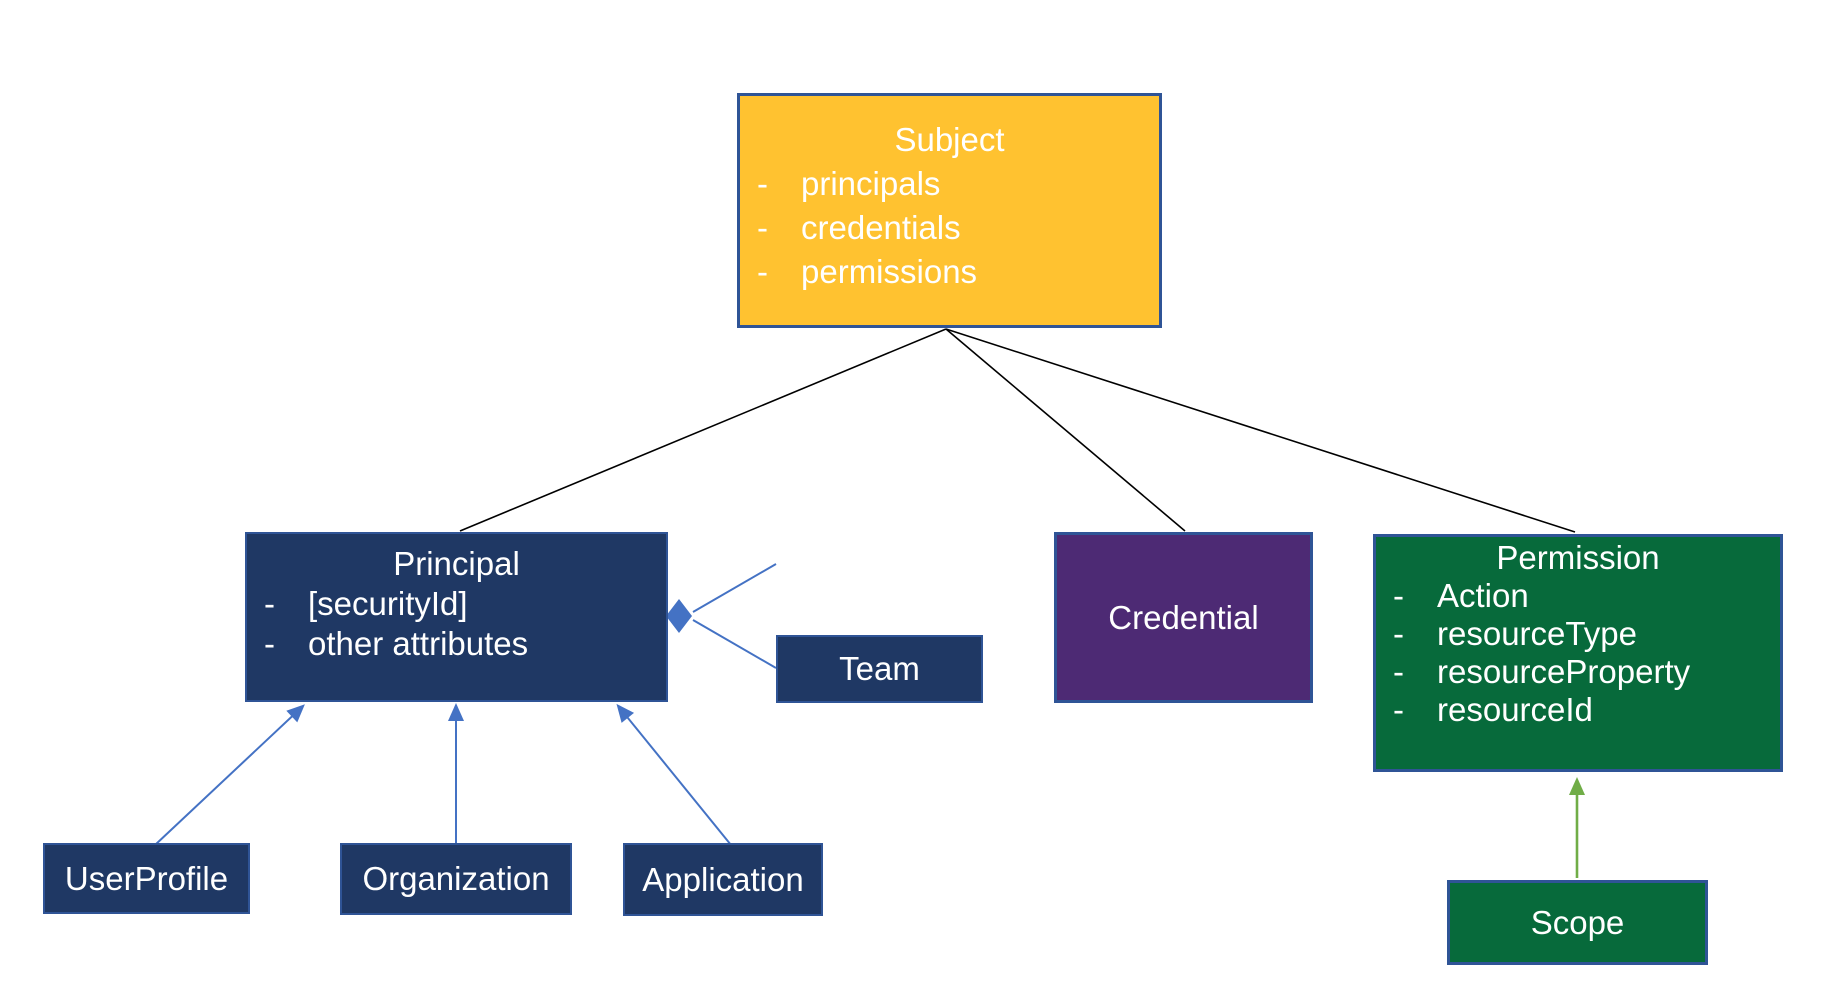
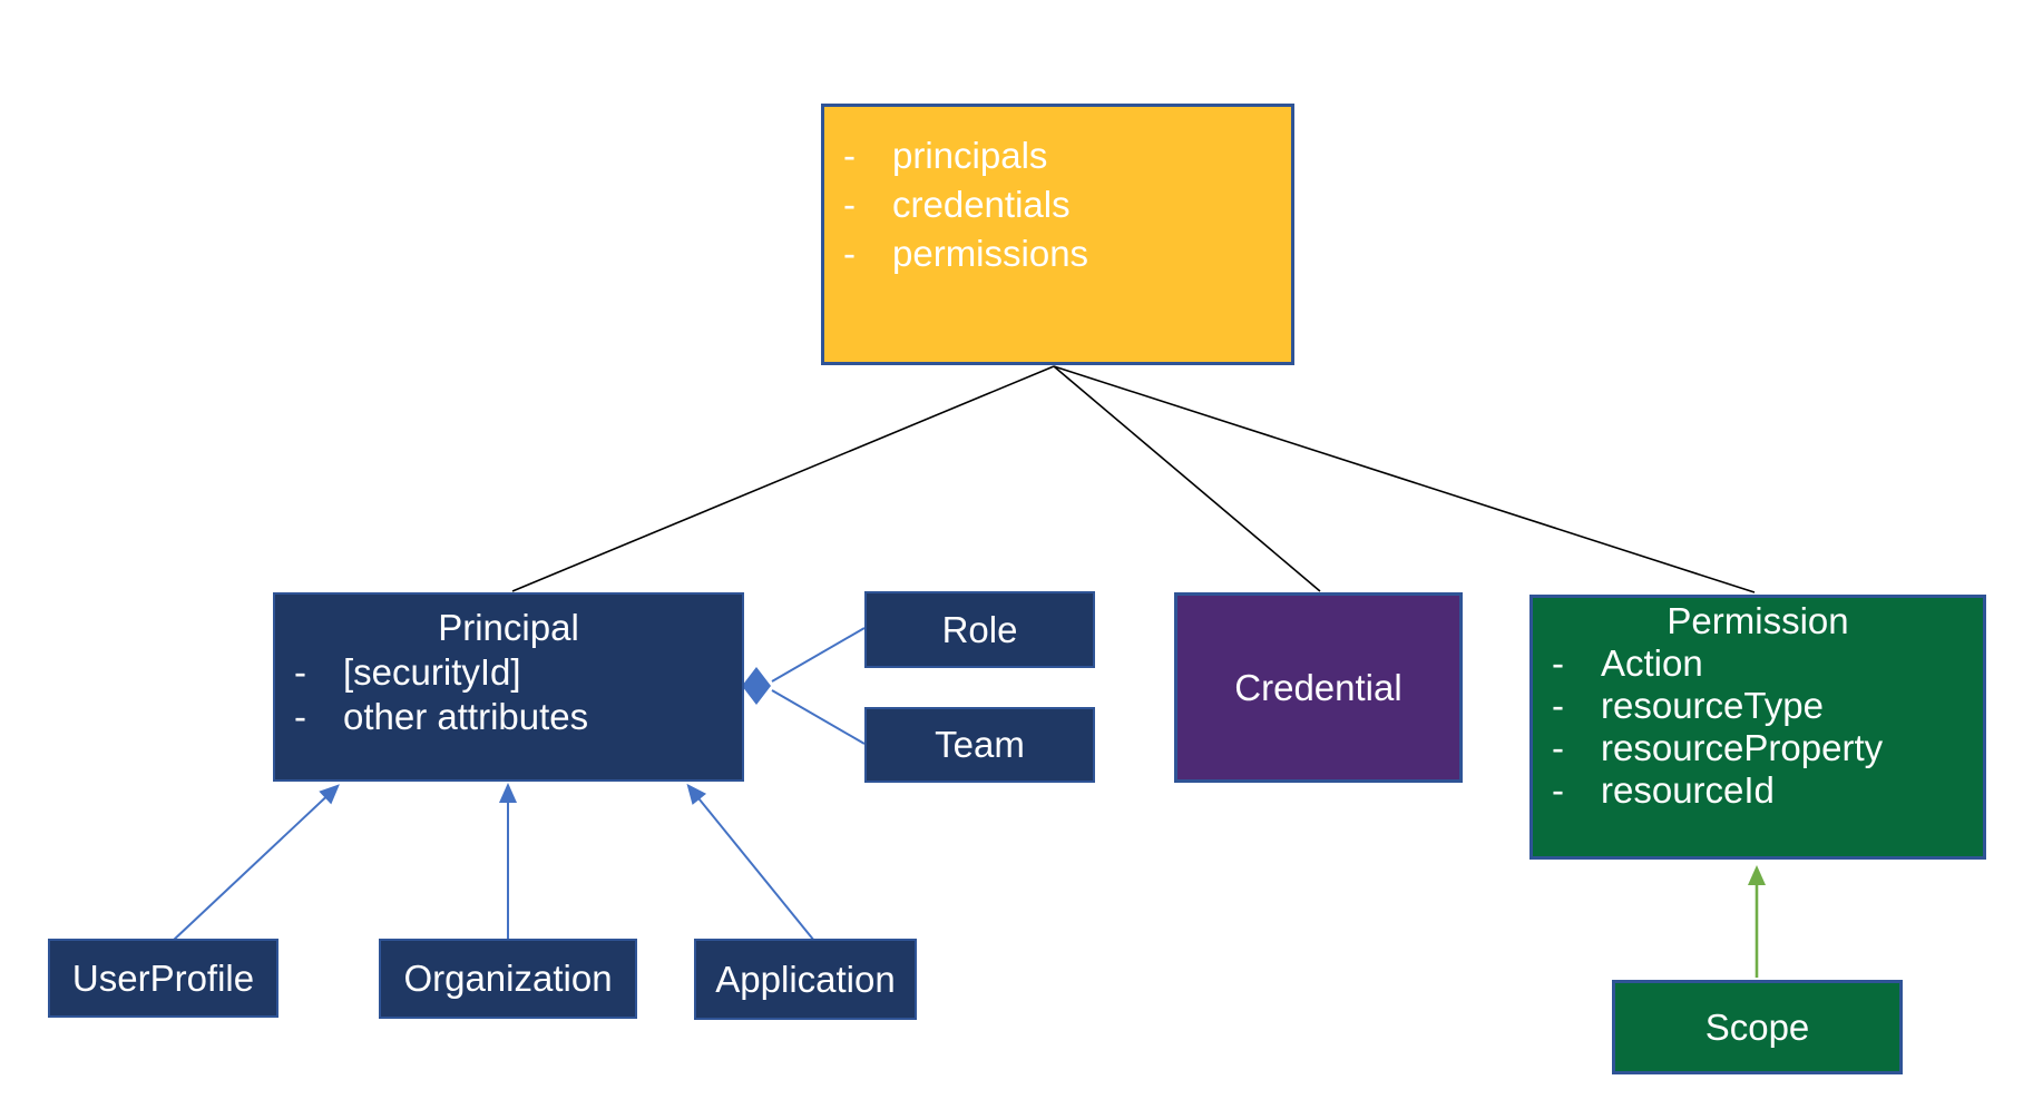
- Subject
  -
  principals
  -
  credentials
  -
  permissions
  Principal
  -
  [securityId]
  -
  other attributes
+ Role
  Team
  Credential
  Permission
  -
  Action
  -
  resourceType
  -
  resourceProperty
  -
  resourceId
  Scope
  UserProfile
  Organization
  Application
